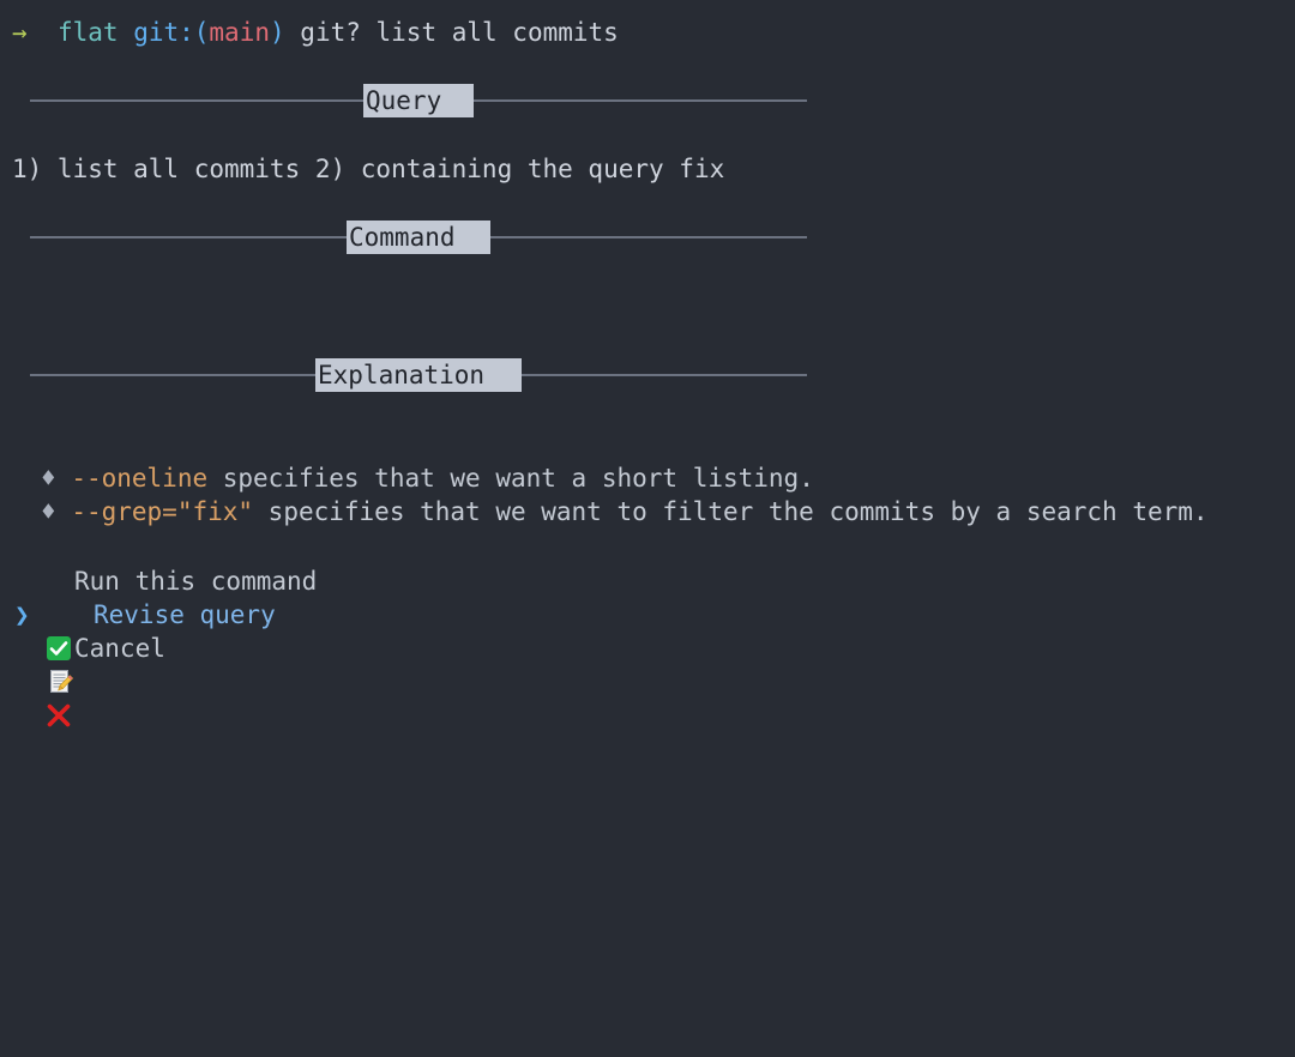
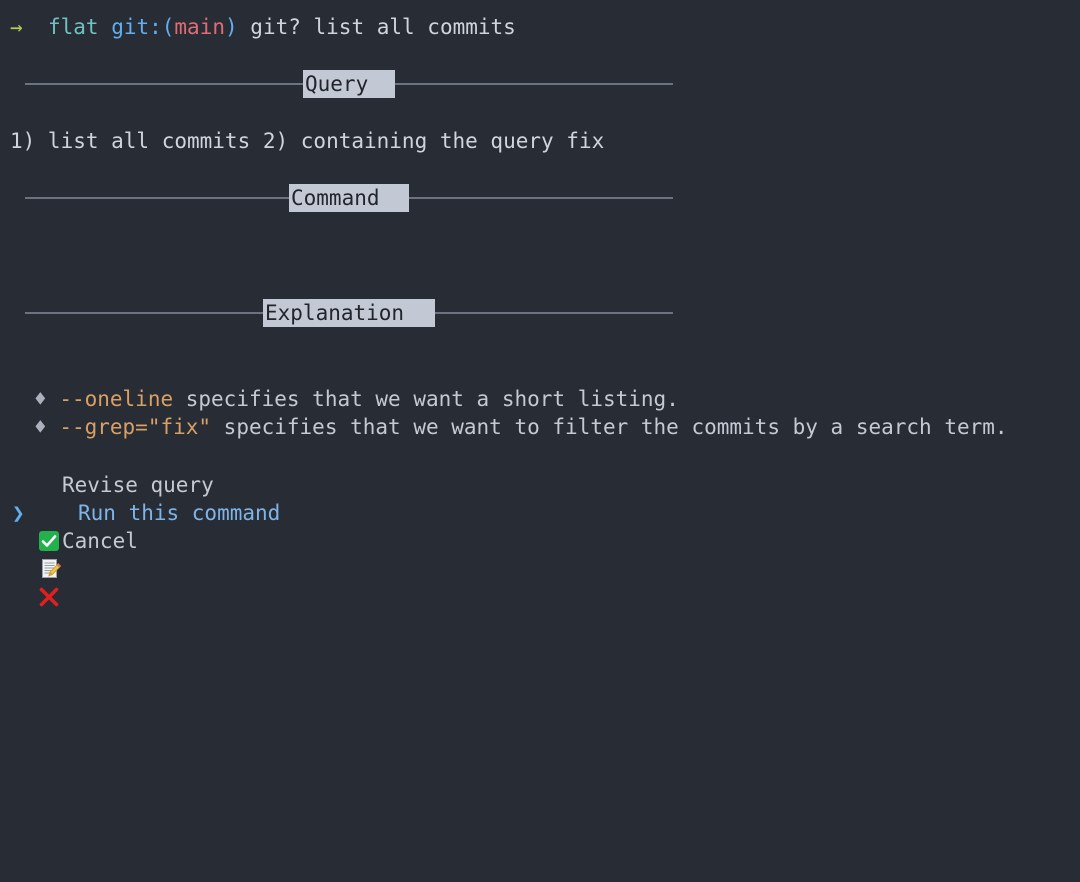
  → flat git:(main) git? list all commits
  Query
  1) list all commits 2) containing the query fix
  Command
  Explanation
  ♦ --oneline specifies that we want a short listing.
  ♦ --grep="fix" specifies that we want to filter the commits by a search term.
- Run this command
+ Revise query
  ❯
- Revise query
+ Run this command
  Cancel
